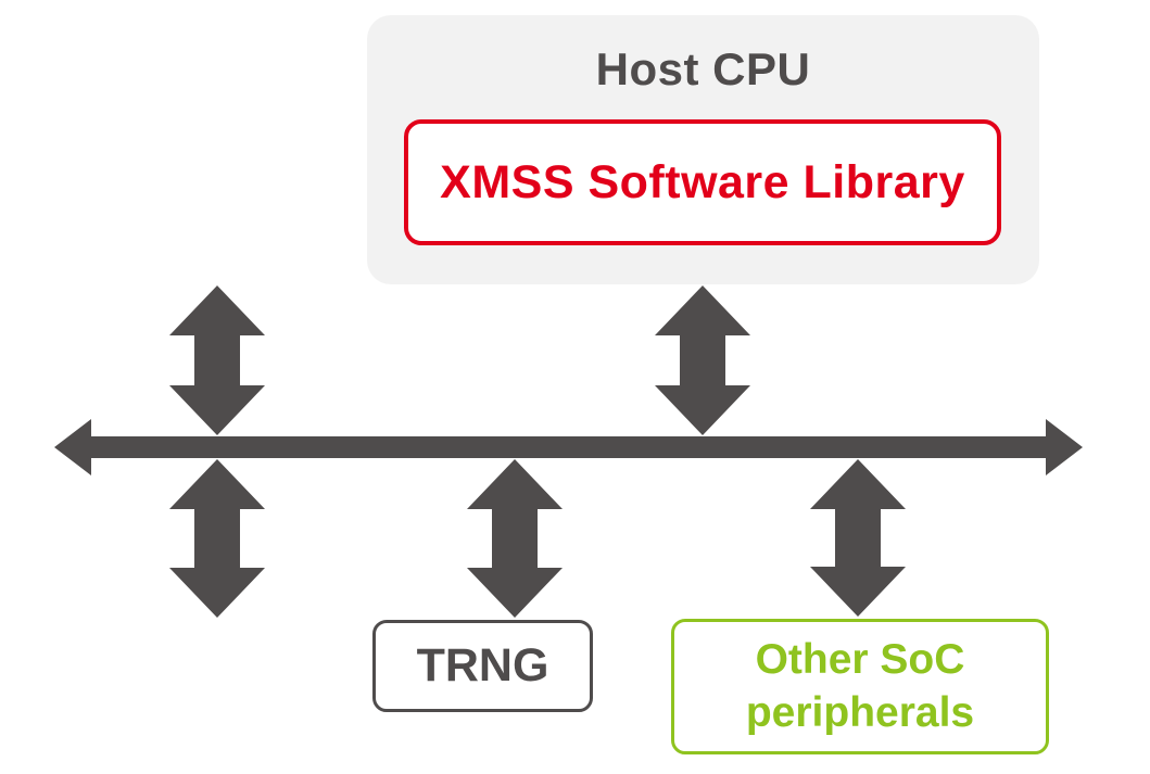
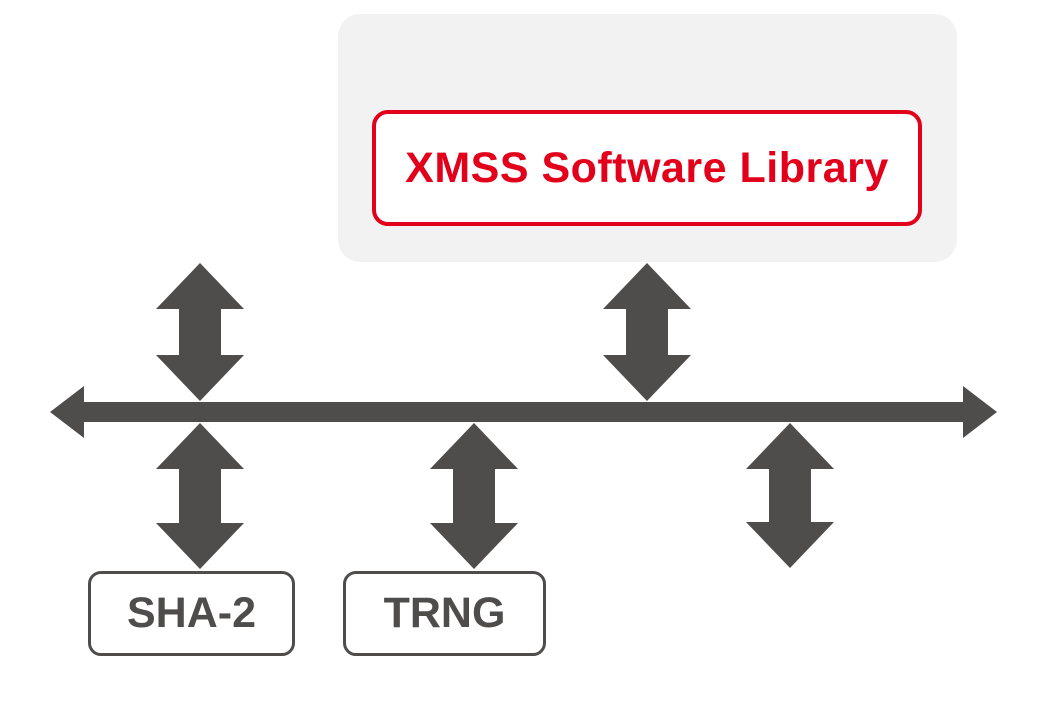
- Host CPU
  XMSS Software Library
+ SHA-2
  TRNG
- Other SoC peripherals
